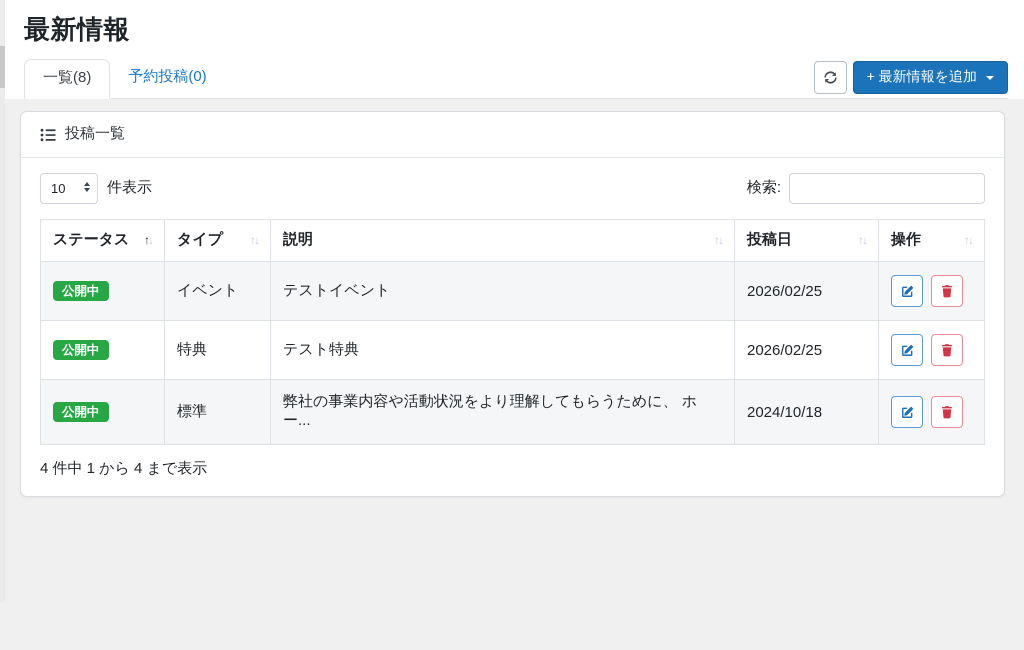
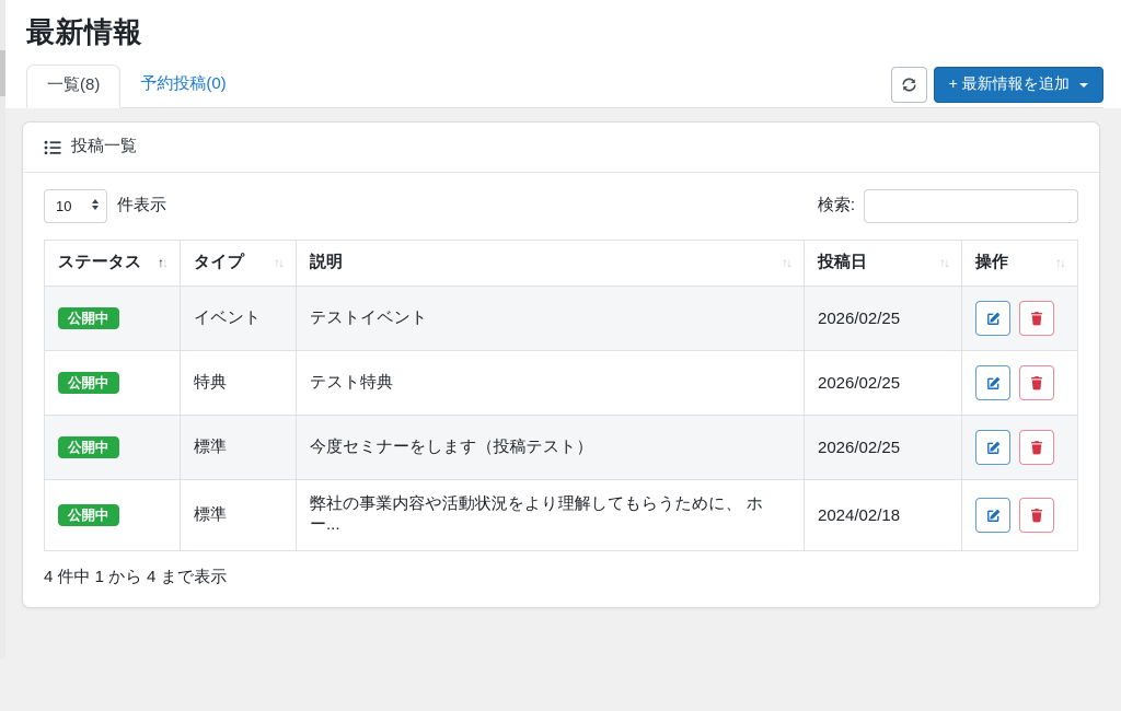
  最新情報
  一覧(8)
  予約投稿(0)
  + 最新情報を追加
  投稿一覧
  10
  件表示
  検索:
  ステータス	タイプ	説明	投稿日	操作
  公開中	イベント	テストイベント	2026/02/25
  公開中	特典	テスト特典	2026/02/25
+ 公開中	標準	今度セミナーをします（投稿テスト）	2026/02/25
- 公開中	標準	弊社の事業内容や活動状況をより理解してもらうために、 ホー...	2024/10/18
+ 公開中	標準	弊社の事業内容や活動状況をより理解してもらうために、 ホー...	2024/02/18
  4 件中 1 から 4 まで表示
